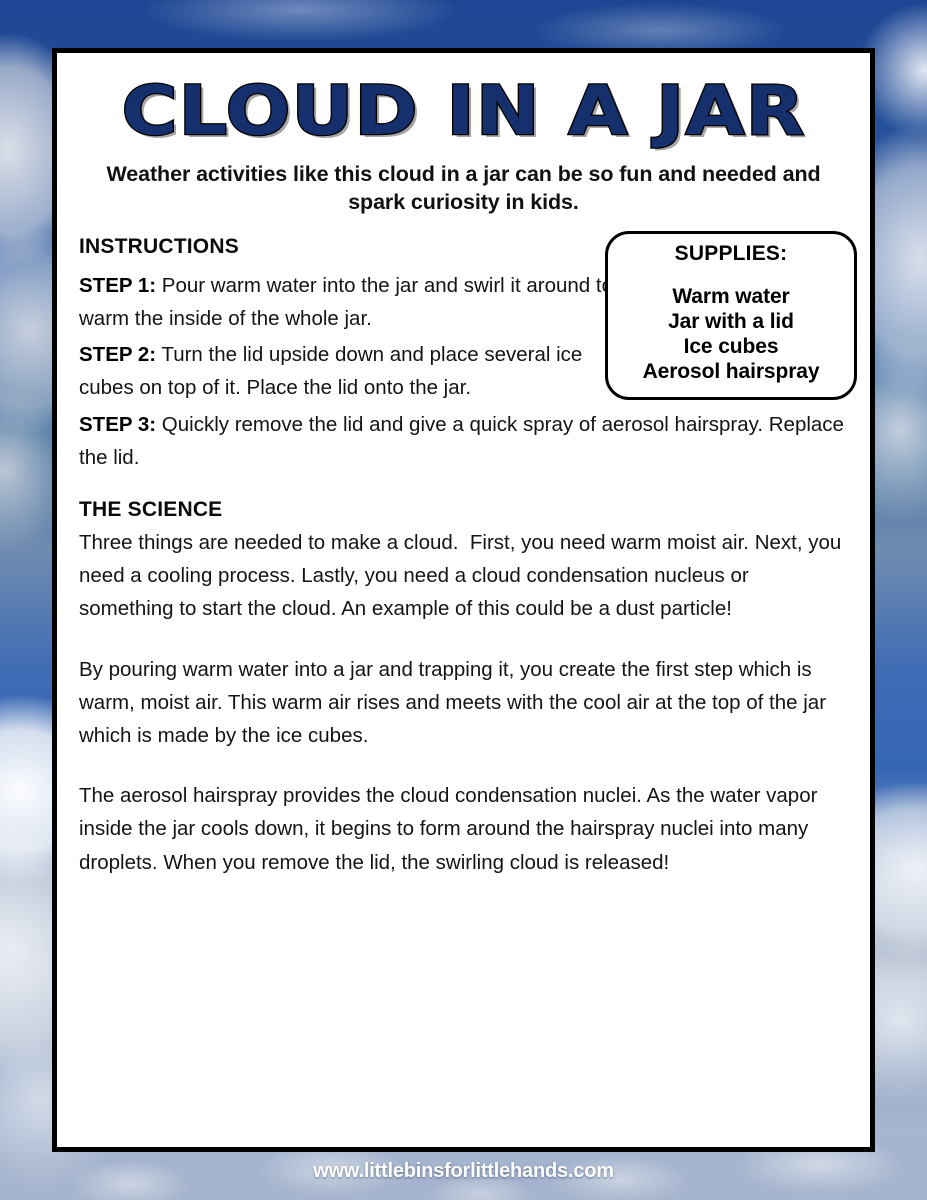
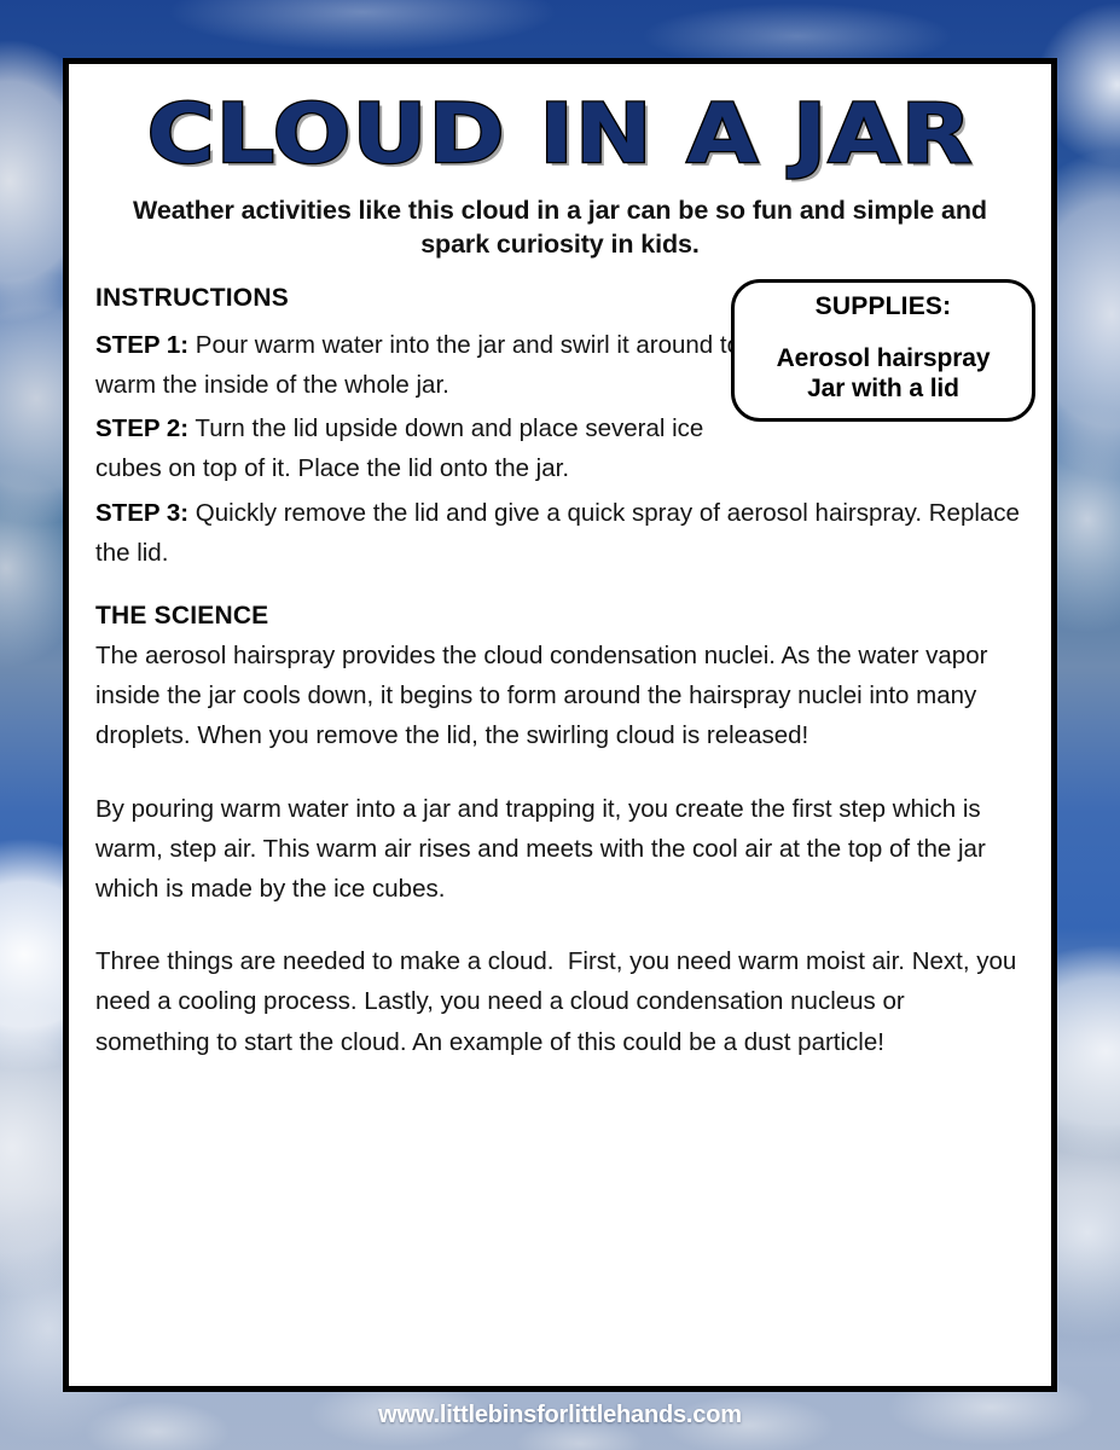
  CLOUD IN A JAR
- Weather activities like this cloud in a jar can be so fun and needed and spark curiosity in kids.
+ Weather activities like this cloud in a jar can be so fun and simple and spark curiosity in kids.
  SUPPLIES:
- Warm water
- Jar with a lid
+ Aerosol hairspray
- Ice cubes
- Aerosol hairspray
+ Jar with a lid
  INSTRUCTIONS
  STEP 1: Pour warm water into the jar and swirl it around t warm the inside of the whole jar.
  STEP 2: Turn the lid upside down and place several ice cubes on top of it. Place the lid onto the jar.
  STEP 3: Quickly remove the lid and give a quick spray of aerosol hairspray. Replace the lid.
  THE SCIENCE
- Three things are needed to make a cloud. First, you need warm moist air. Next, you need a cooling process. Lastly, you need a cloud condensation nucleus or something to start the cloud. An example of this could be a dust particle!
+ The aerosol hairspray provides the cloud condensation nuclei. As the water vapor inside the jar cools down, it begins to form around the hairspray nuclei into many droplets. When you remove the lid, the swirling cloud is released!
- By pouring warm water into a jar and trapping it, you create the first step which is warm, moist air. This warm air rises and meets with the cool air at the top of the jar which is made by the ice cubes.
+ By pouring warm water into a jar and trapping it, you create the first step which is warm, step air. This warm air rises and meets with the cool air at the top of the jar which is made by the ice cubes.
- The aerosol hairspray provides the cloud condensation nuclei. As the water vapor inside the jar cools down, it begins to form around the hairspray nuclei into many droplets. When you remove the lid, the swirling cloud is released!
+ Three things are needed to make a cloud. First, you need warm moist air. Next, you need a cooling process. Lastly, you need a cloud condensation nucleus or something to start the cloud. An example of this could be a dust particle!
  www.littlebinsforlittlehands.com
